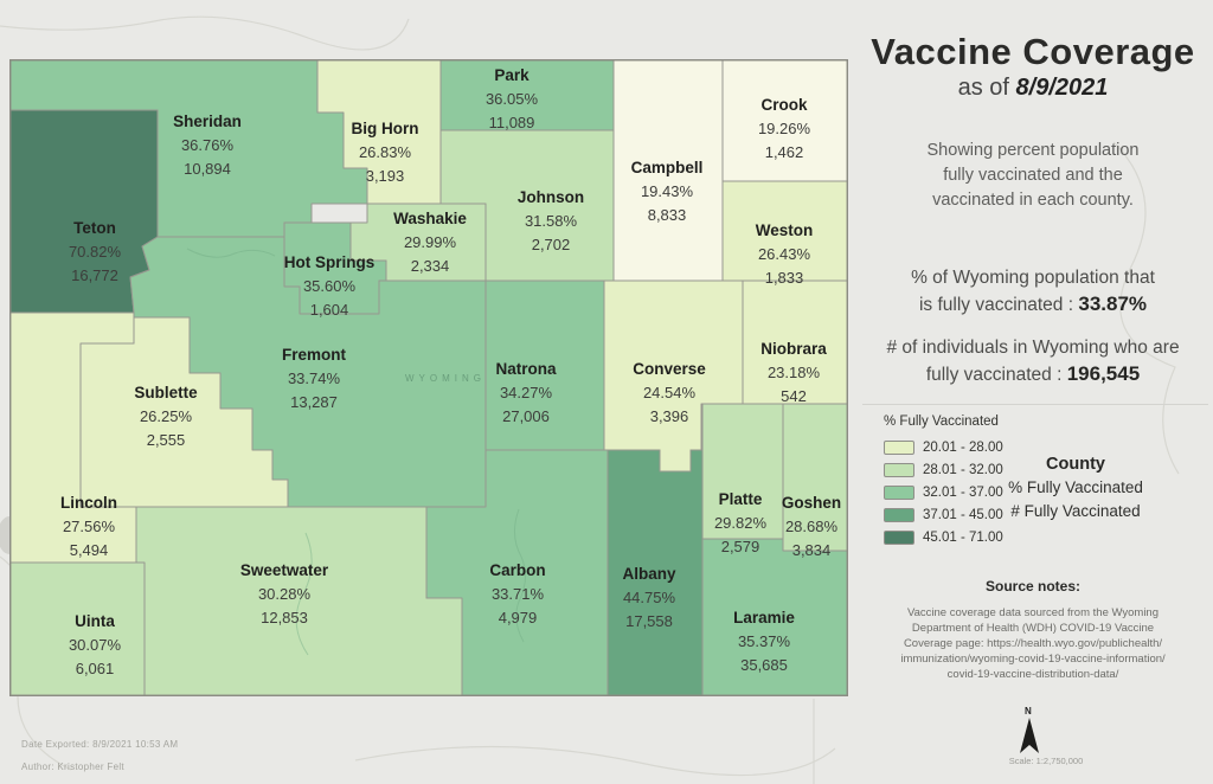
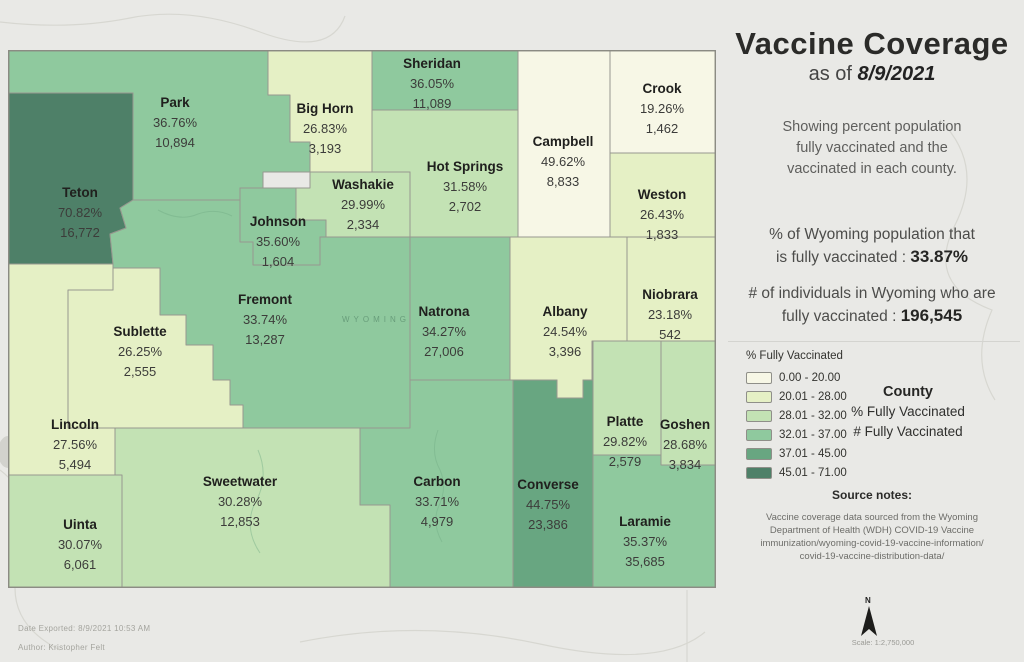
  WYOMING
- Sheridan
+ Park
  36.76%
  10,894
  Teton
  70.82%
  16,772
  Big Horn
  26.83%
  3,193
- Park
+ Sheridan
  36.05%
  11,089
  Crook
  19.26%
  1,462
  Campbell
- 19.43%
+ 49.62%
  8,833
- Johnson
+ Hot Springs
  31.58%
  2,702
  Washakie
  29.99%
  2,334
- Hot Springs
+ Johnson
  35.60%
  1,604
  Weston
  26.43%
  1,833
  Fremont
  33.74%
  13,287
  Natrona
  34.27%
  27,006
- Converse
+ Albany
  24.54%
  3,396
  Niobrara
  23.18%
  542
  Sublette
  26.25%
  2,555
  Lincoln
  27.56%
  5,494
  Uinta
  30.07%
  6,061
  Sweetwater
  30.28%
  12,853
  Carbon
  33.71%
  4,979
- Albany
+ Converse
  44.75%
- 17,558
+ 23,386
  Platte
  29.82%
  2,579
  Goshen
  28.68%
  3,834
  Laramie
  35.37%
  35,685
  Vaccine Coverage
  as of 8/9/2021
  Showing percent population
  fully vaccinated and the
  vaccinated in each county.
  % of Wyoming population that
  is fully vaccinated : 33.87%
  # of individuals in Wyoming who are
  fully vaccinated : 196,545
  % Fully Vaccinated
+ 0.00 - 20.00
  20.01 - 28.00
  28.01 - 32.00
  32.01 - 37.00
  37.01 - 45.00
  45.01 - 71.00
  County
  % Fully Vaccinated
  # Fully Vaccinated
  Source notes:
  Vaccine coverage data sourced from the Wyoming
  Department of Health (WDH) COVID-19 Vaccine
- Coverage page: https://health.wyo.gov/publichealth/
  immunization/wyoming-covid-19-vaccine-information/
  covid-19-vaccine-distribution-data/
  N
  Scale: 1:2,750,000
  Date Exported: 8/9/2021 10:53 AM
  Author: Kristopher Felt
